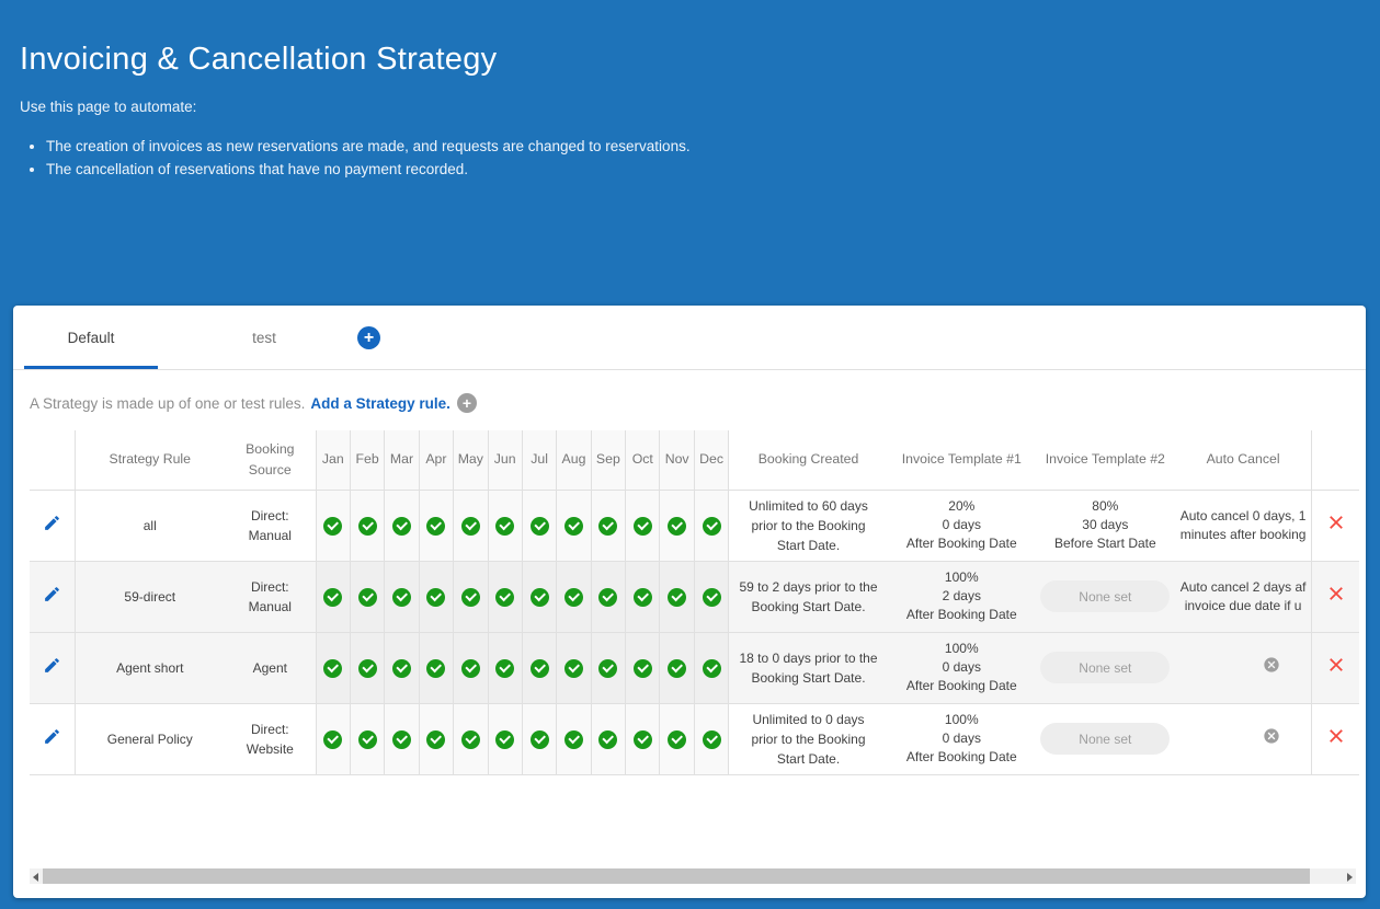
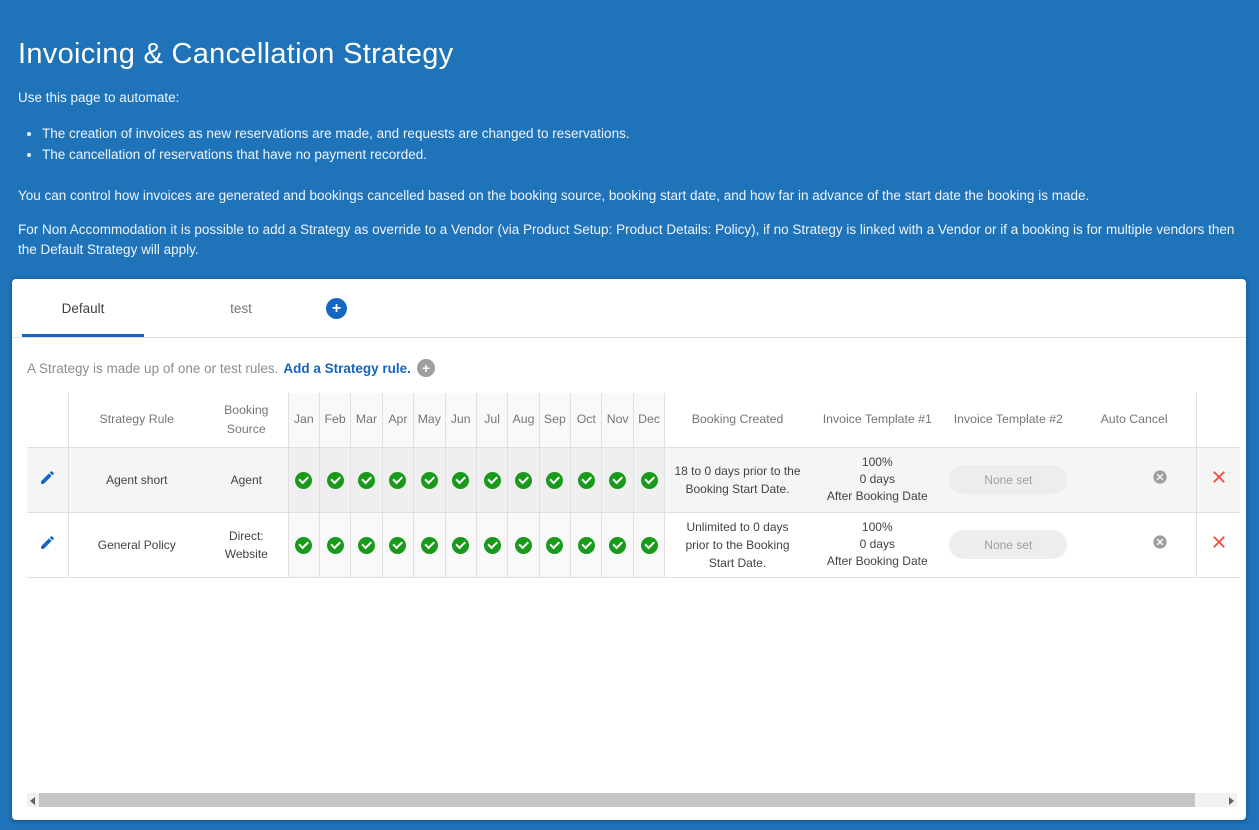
  Invoicing & Cancellation Strategy
  Use this page to automate:
  The creation of invoices as new reservations are made, and requests are changed to reservations.
  The cancellation of reservations that have no payment recorded.
+ You can control how invoices are generated and bookings cancelled based on the booking source, booking start date, and how far in advance of the start date the booking is made.
+ For Non Accommodation it is possible to add a Strategy as override to a Vendor (via Product Setup: Product Details: Policy), if no Strategy is linked with a Vendor or if a booking is for multiple vendors then the Default Strategy will apply.
  Default
  test
  +
  A Strategy is made up of one or test rules.
  Add a Strategy rule.
  +
  	Strategy Rule	Booking Source	Jan	Feb	Mar	Apr	May	Jun	Jul	Aug	Sep	Oct	Nov	Dec	Booking Created	Invoice Template #1	Invoice Template #2	Auto Cancel
- 	all	Direct: Manual													Unlimited to 60 days prior to the Booking Start Date.	20% 0 days After Booking Date	80% 30 days Before Start Date	Auto cancel 0 days, 1 minutes after booking
- 	59-direct	Direct: Manual													59 to 2 days prior to the Booking Start Date.	100% 2 days After Booking Date	None set	Auto cancel 2 days af invoice due date if u
  	Agent short	Agent													18 to 0 days prior to the Booking Start Date.	100% 0 days After Booking Date	None set
  	General Policy	Direct: Website													Unlimited to 0 days prior to the Booking Start Date.	100% 0 days After Booking Date	None set
